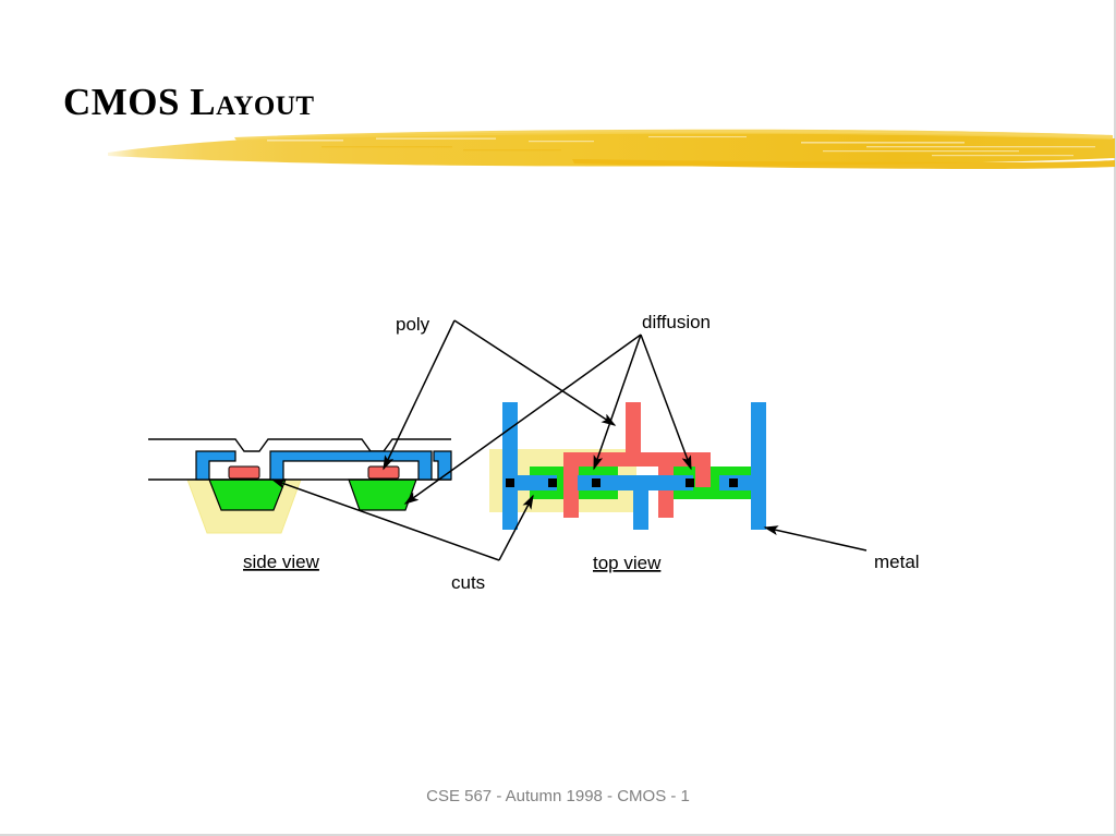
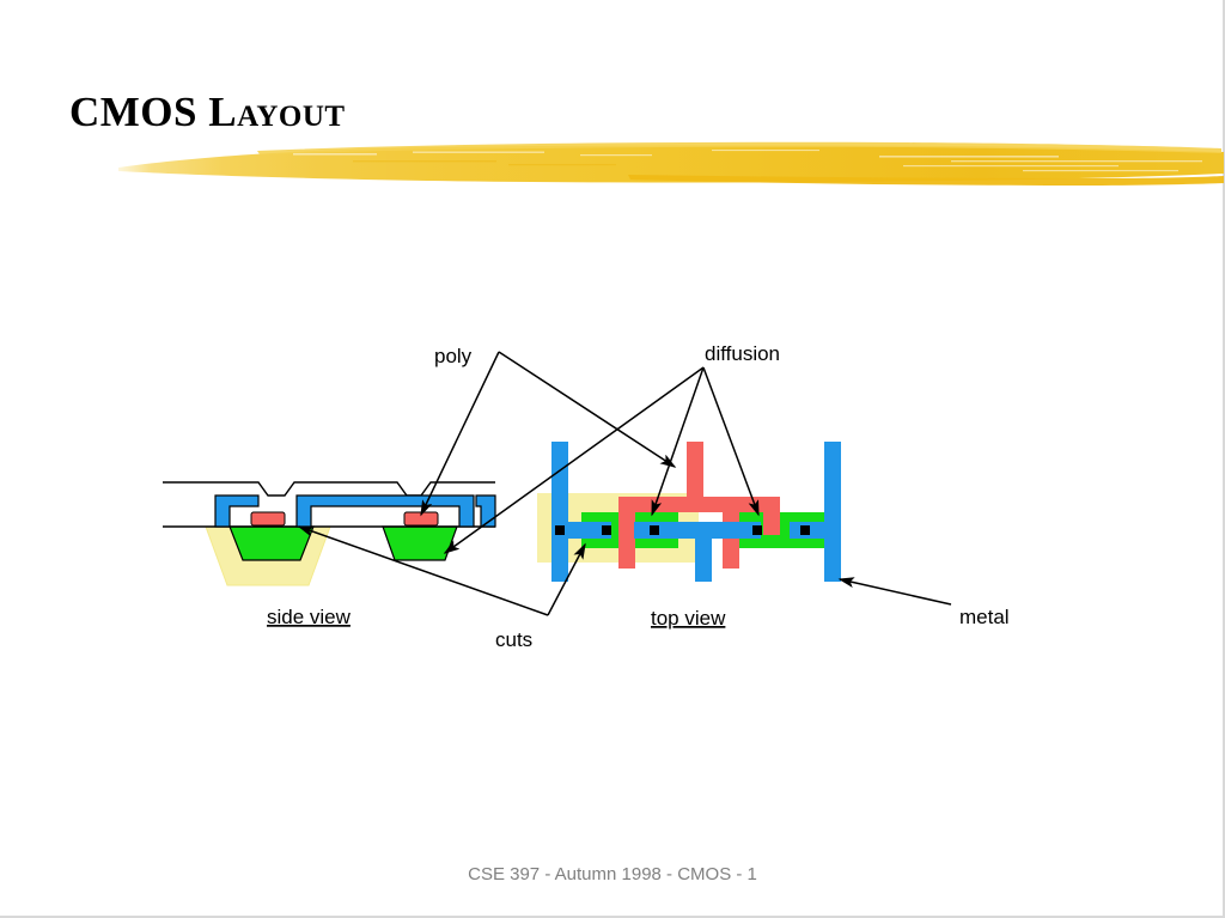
  CMOS Layout
  poly
  diffusion
  cuts
  metal
  side view
  top view
- CSE 567 - Autumn 1998 - CMOS - 1
+ CSE 397 - Autumn 1998 - CMOS - 1
